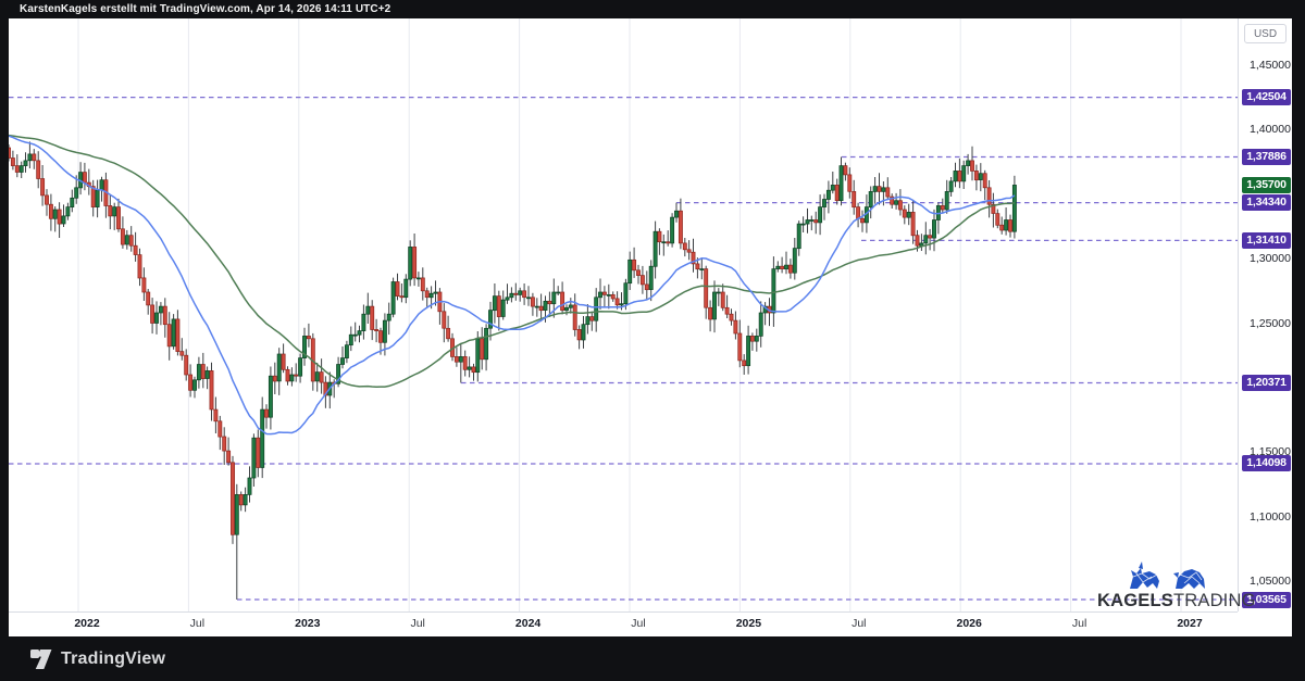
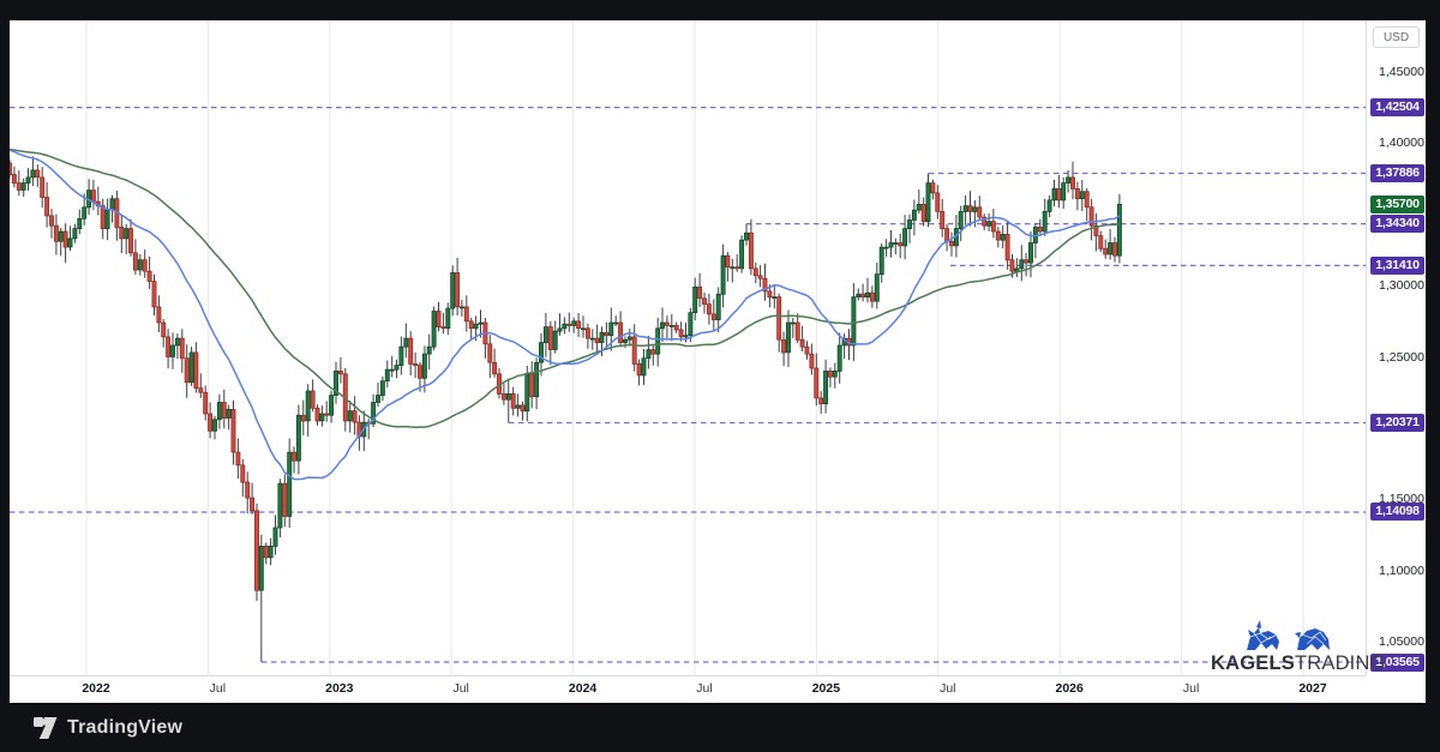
- KarstenKagels erstellt mit TradingView.com, Apr 14, 2026 14:11 UTC+2
  USD
  1,45000
  1,40000
  1,30000
  1,25000
  1,15000
  1,10000
  1,05000
  1,42504
  1,37886
  1,35700
  1,34340
  1,31410
  1,20371
  1,14098
  1,03565
  2022
  Jul
  2023
  Jul
  2024
  Jul
  2025
  Jul
  2026
  Jul
  2027
  KAGELSTRADING
  TradingView
